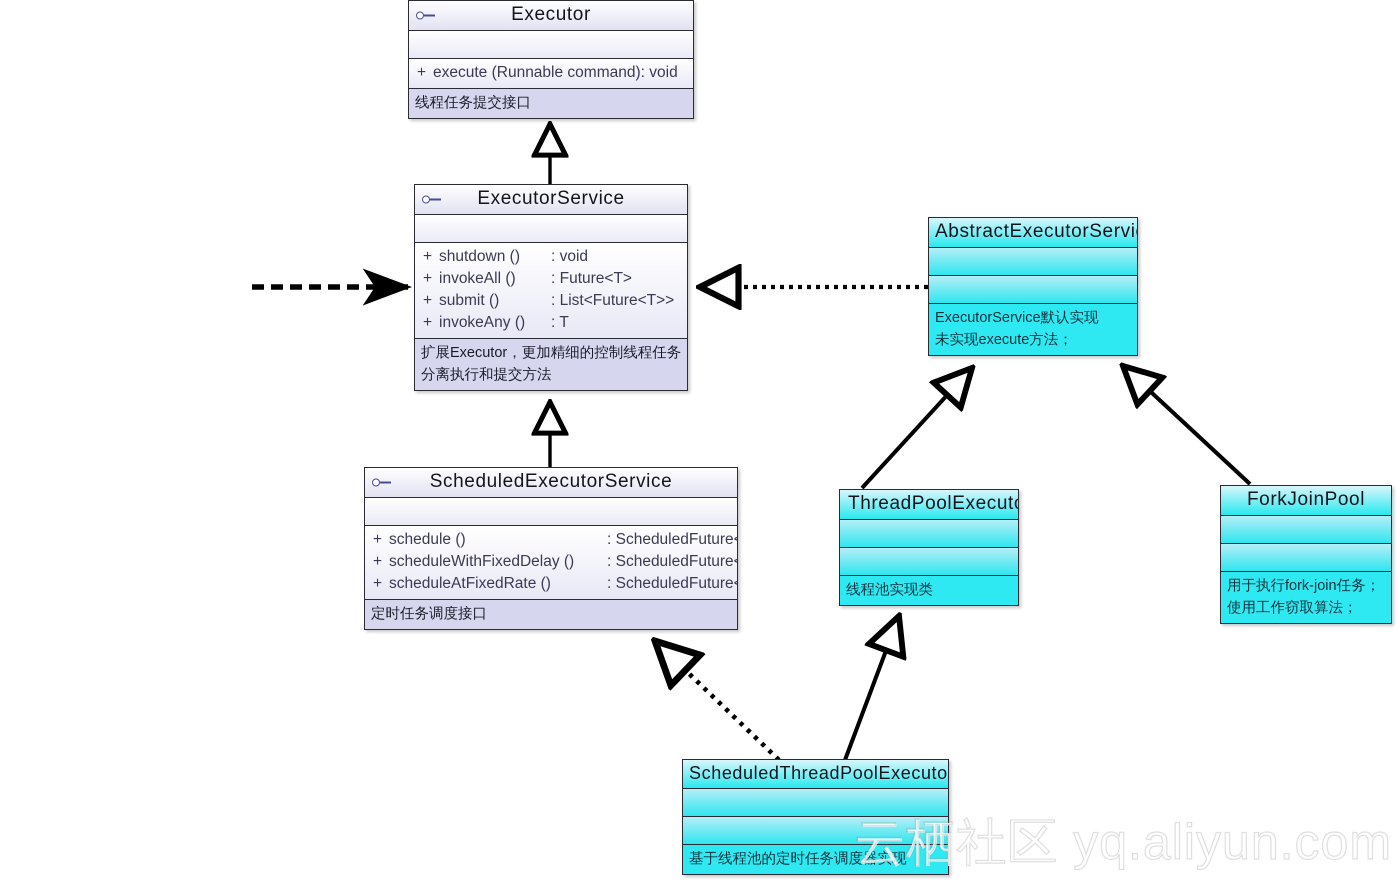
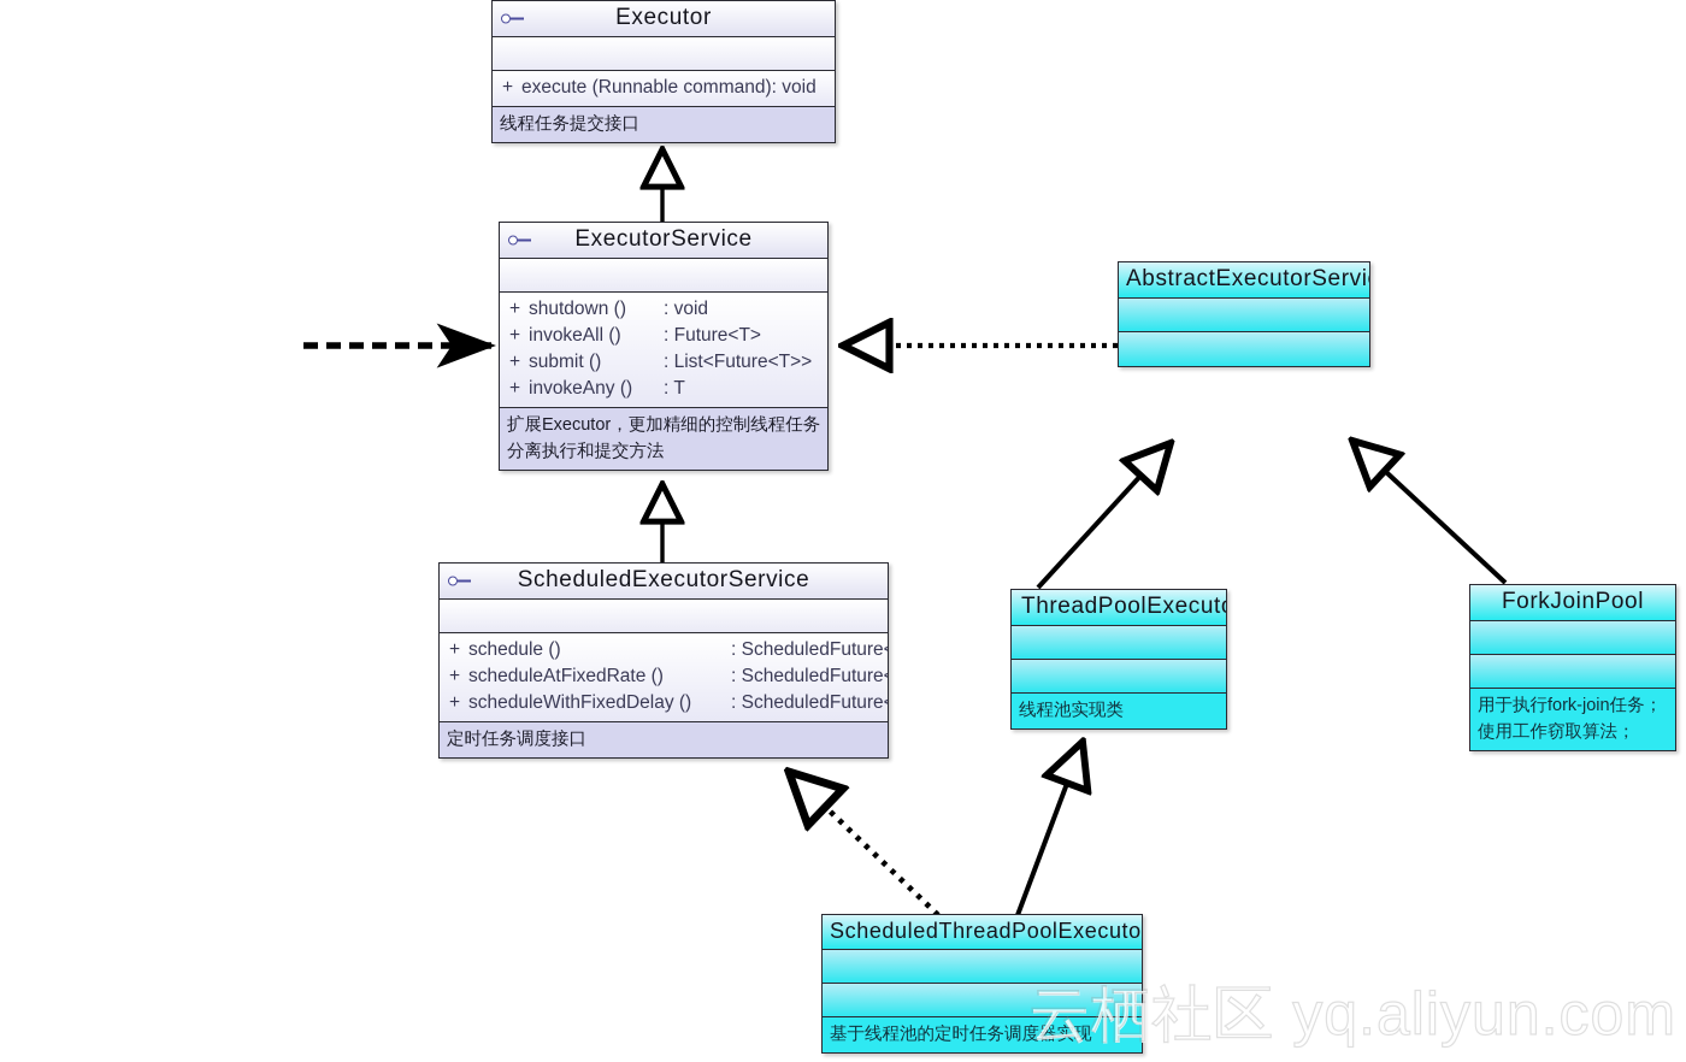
  Executor
  +
  execute (Runnable command)
  : void
  线程任务提交接口
  ExecutorService
  +
  shutdown ()
  : void
  +
  invokeAll ()
  : Future<T>
  +
  submit ()
  : List<Future<T>>
  +
  invokeAny ()
  : T
  扩展Executor，更加精细的控制线程任务
  分离执行和提交方法
  AbstractExecutorServi
- ExecutorService默认实现
- 未实现execute方法；
  ScheduledExecutorService
  +
  schedule ()
  : ScheduledFuture
  +
- scheduleWithFixedDelay ()
+ scheduleAtFixedRate ()
  : ScheduledFuture
  +
- scheduleAtFixedRate ()
+ scheduleWithFixedDelay ()
  : ScheduledFuture
  定时任务调度接口
  ThreadPoolExecut
  线程池实现类
  ForkJoinPool
  用于执行fork-join任务；
  使用工作窃取算法；
  ScheduledThreadPoolExecuto
  基于线程池的定时任务调度器实现
  云栖社区 yq.aliyun.com
